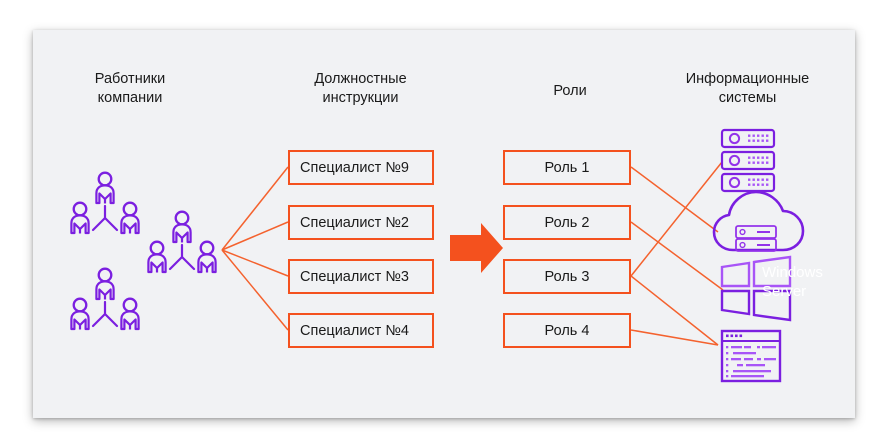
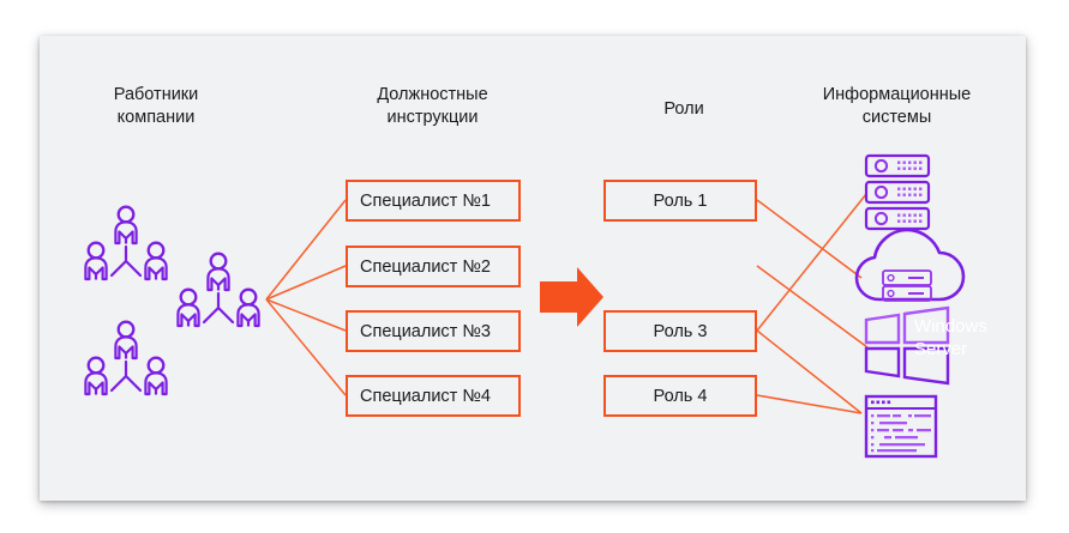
  Работники
  компании
  Должностные
  инструкции
  Роли
  Информационные
  системы
- Специалист №9
+ Специалист №1
  Специалист №2
  Специалист №3
  Специалист №4
  Роль 1
- Роль 2
  Роль 3
  Роль 4
  Windows
  Server
